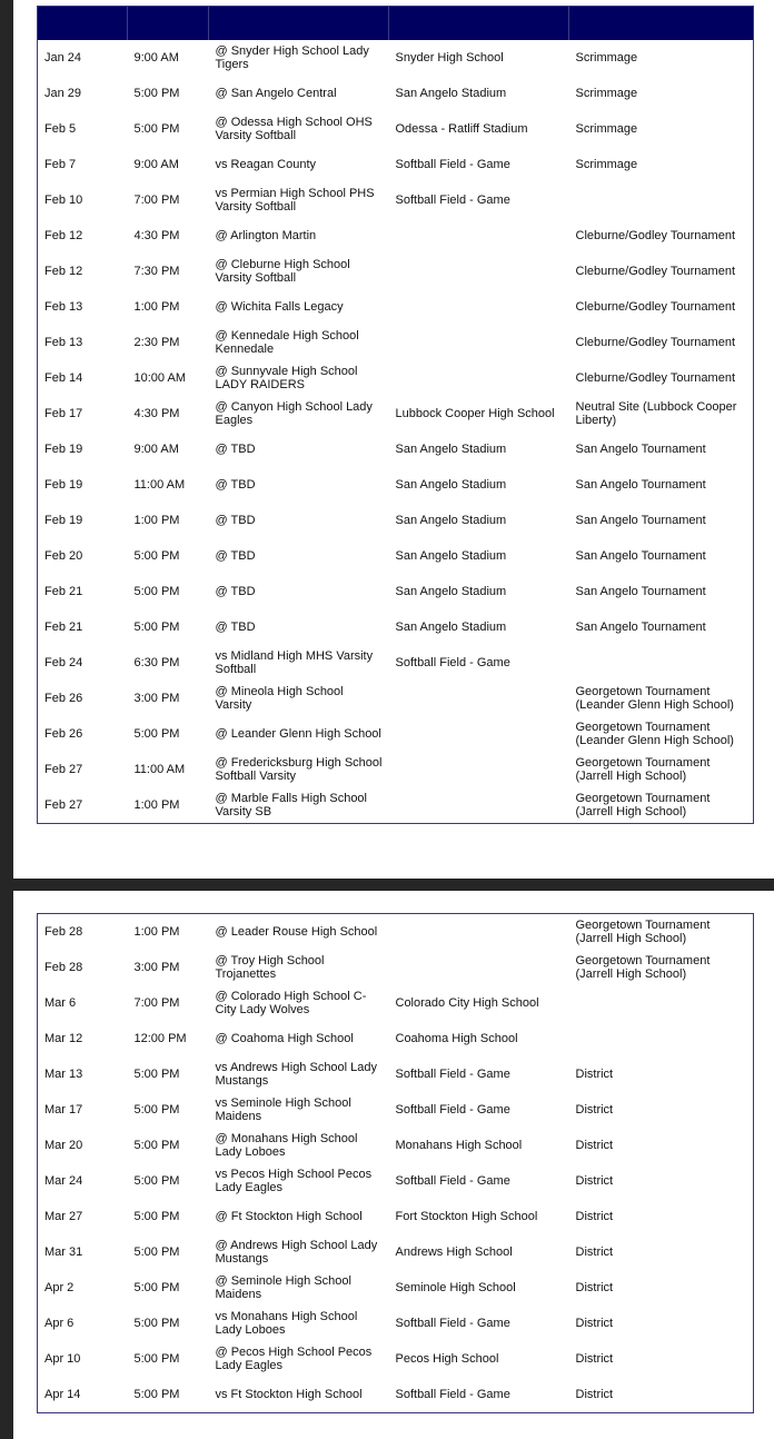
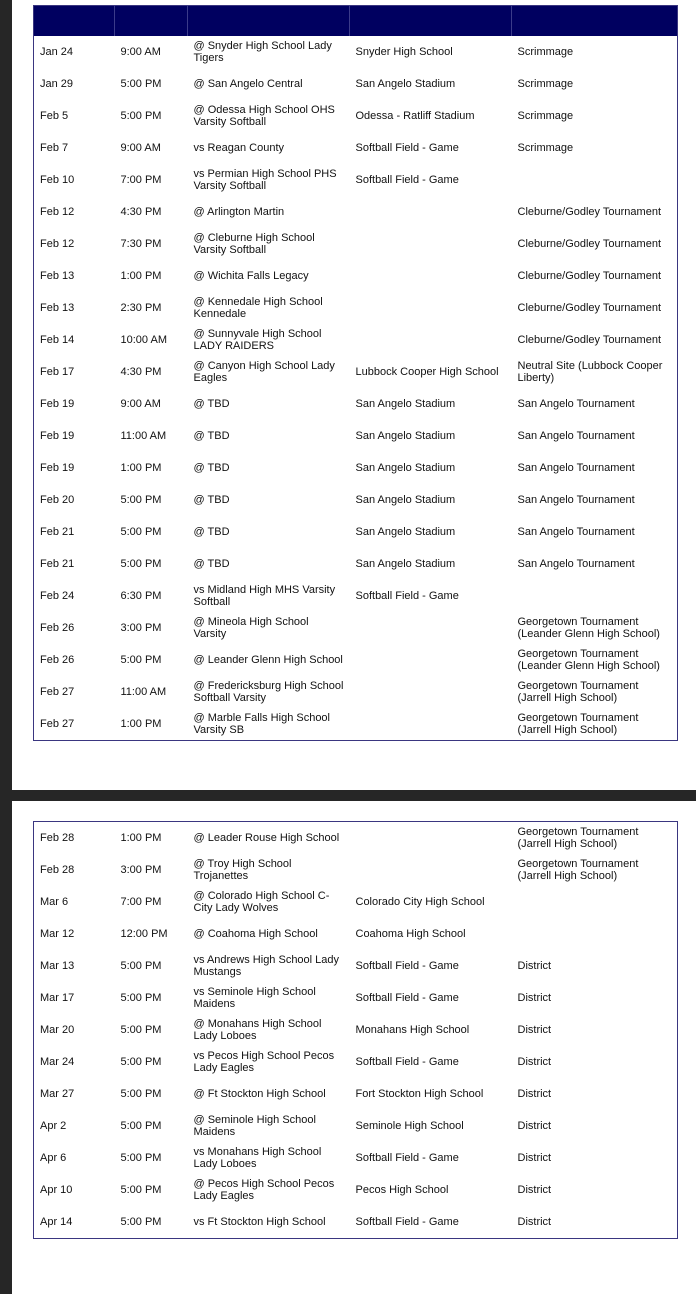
  Jan 24	9:00 AM	@ Snyder High School Lady Tigers	Snyder High School	Scrimmage
  Jan 29	5:00 PM	@ San Angelo Central	San Angelo Stadium	Scrimmage
  Feb 5	5:00 PM	@ Odessa High School OHS Varsity Softball	Odessa - Ratliff Stadium	Scrimmage
  Feb 7	9:00 AM	vs Reagan County	Softball Field - Game	Scrimmage
  Feb 10	7:00 PM	vs Permian High School PHS Varsity Softball	Softball Field - Game
  Feb 12	4:30 PM	@ Arlington Martin		Cleburne/Godley Tournament
  Feb 12	7:30 PM	@ Cleburne High School Varsity Softball		Cleburne/Godley Tournament
  Feb 13	1:00 PM	@ Wichita Falls Legacy		Cleburne/Godley Tournament
  Feb 13	2:30 PM	@ Kennedale High School Kennedale		Cleburne/Godley Tournament
  Feb 14	10:00 AM	@ Sunnyvale High School LADY RAIDERS		Cleburne/Godley Tournament
  Feb 17	4:30 PM	@ Canyon High School Lady Eagles	Lubbock Cooper High School	Neutral Site (Lubbock Cooper Liberty)
  Feb 19	9:00 AM	@ TBD	San Angelo Stadium	San Angelo Tournament
  Feb 19	11:00 AM	@ TBD	San Angelo Stadium	San Angelo Tournament
  Feb 19	1:00 PM	@ TBD	San Angelo Stadium	San Angelo Tournament
  Feb 20	5:00 PM	@ TBD	San Angelo Stadium	San Angelo Tournament
  Feb 21	5:00 PM	@ TBD	San Angelo Stadium	San Angelo Tournament
  Feb 21	5:00 PM	@ TBD	San Angelo Stadium	San Angelo Tournament
  Feb 24	6:30 PM	vs Midland High MHS Varsity Softball	Softball Field - Game
  Feb 26	3:00 PM	@ Mineola High School Varsity		Georgetown Tournament (Leander Glenn High School)
  Feb 26	5:00 PM	@ Leander Glenn High School		Georgetown Tournament (Leander Glenn High School)
  Feb 27	11:00 AM	@ Fredericksburg High School Softball Varsity		Georgetown Tournament (Jarrell High School)
  Feb 27	1:00 PM	@ Marble Falls High School Varsity SB		Georgetown Tournament (Jarrell High School)
  Feb 28	1:00 PM	@ Leader Rouse High School		Georgetown Tournament (Jarrell High School)
  Feb 28	3:00 PM	@ Troy High School Trojanettes		Georgetown Tournament (Jarrell High School)
  Mar 6	7:00 PM	@ Colorado High School C-City Lady Wolves	Colorado City High School
  Mar 12	12:00 PM	@ Coahoma High School	Coahoma High School
  Mar 13	5:00 PM	vs Andrews High School Lady Mustangs	Softball Field - Game	District
  Mar 17	5:00 PM	vs Seminole High School Maidens	Softball Field - Game	District
  Mar 20	5:00 PM	@ Monahans High School Lady Loboes	Monahans High School	District
  Mar 24	5:00 PM	vs Pecos High School Pecos Lady Eagles	Softball Field - Game	District
  Mar 27	5:00 PM	@ Ft Stockton High School	Fort Stockton High School	District
- Mar 31	5:00 PM	@ Andrews High School Lady Mustangs	Andrews High School	District
  Apr 2	5:00 PM	@ Seminole High School Maidens	Seminole High School	District
  Apr 6	5:00 PM	vs Monahans High School Lady Loboes	Softball Field - Game	District
  Apr 10	5:00 PM	@ Pecos High School Pecos Lady Eagles	Pecos High School	District
  Apr 14	5:00 PM	vs Ft Stockton High School	Softball Field - Game	District
